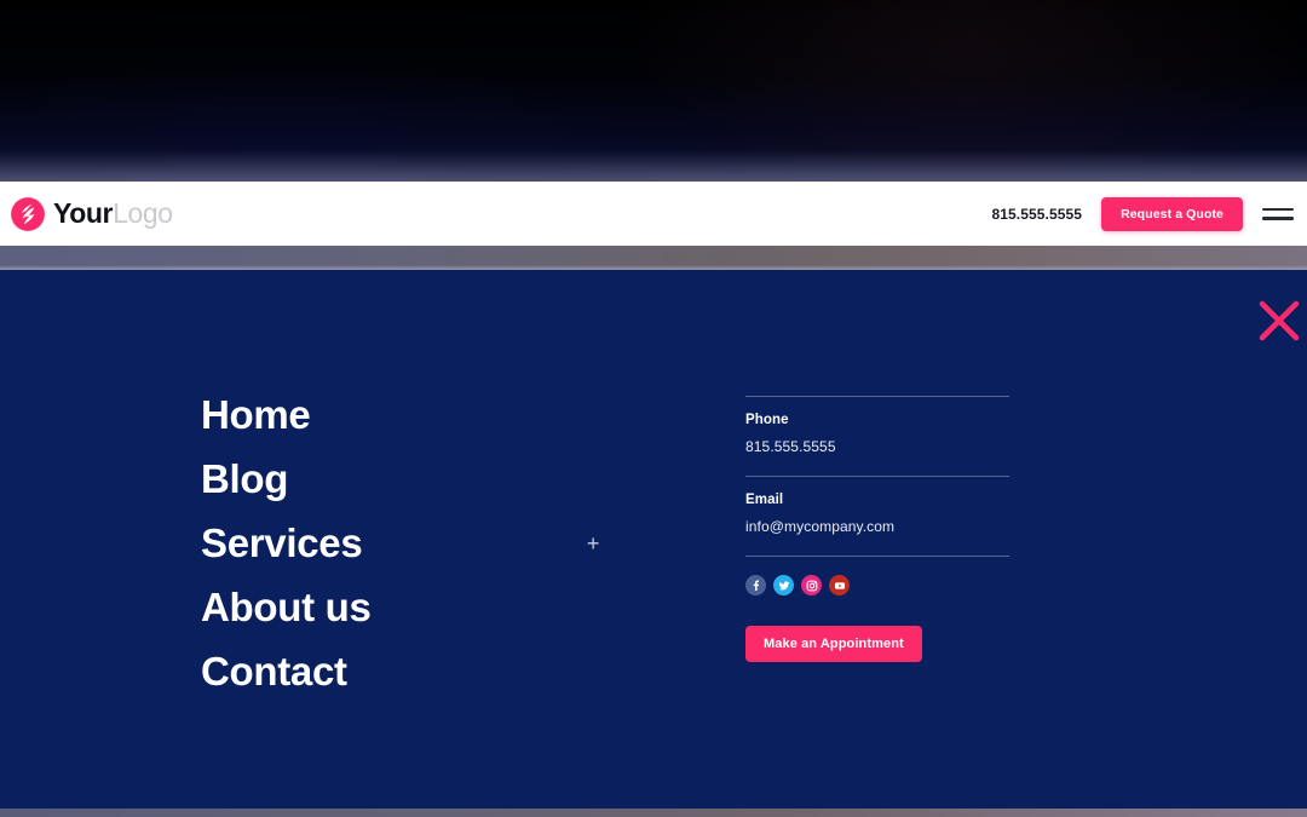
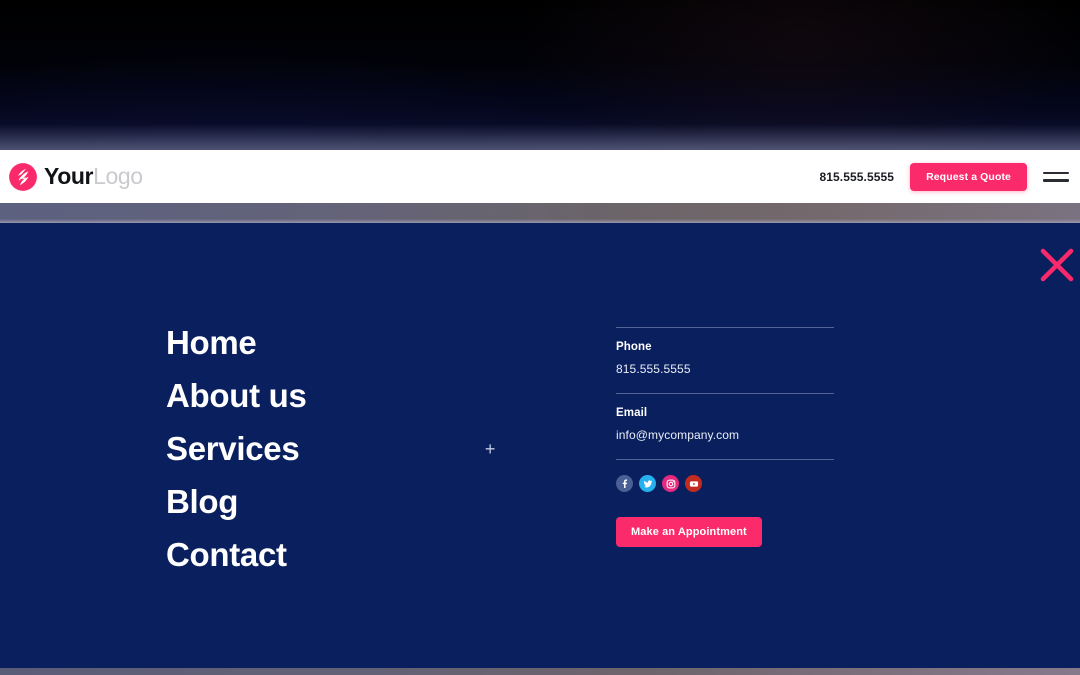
  Your
  Logo
  815.555.5555
  Request a Quote
  Home
- Blog
+ About us
  Services
  +
- About us
+ Blog
  Contact
  Phone
  815.555.5555
  Email
  info@mycompany.com
  Make an Appointment
